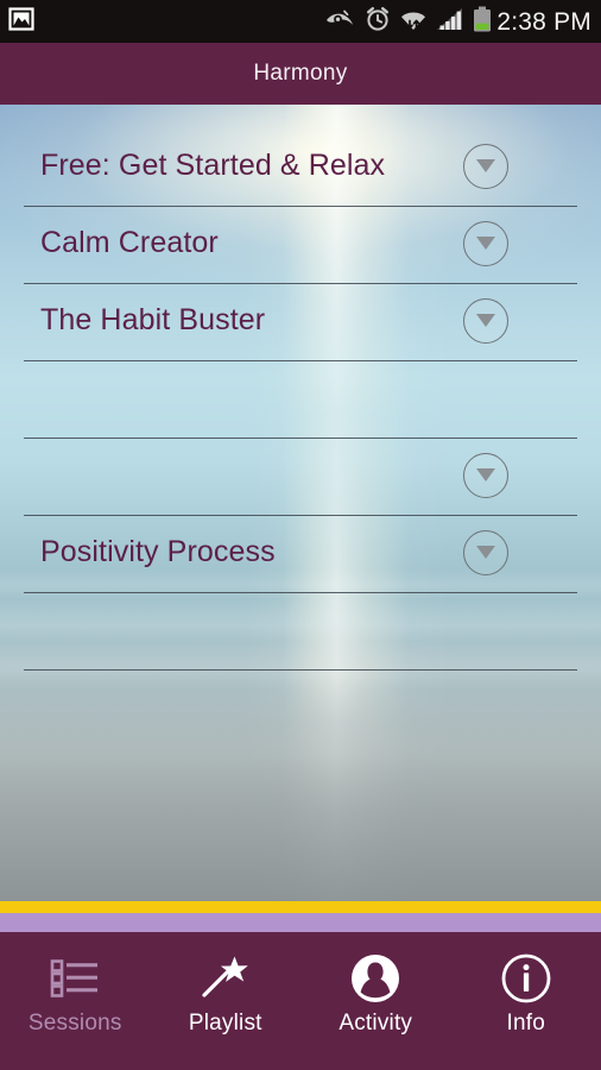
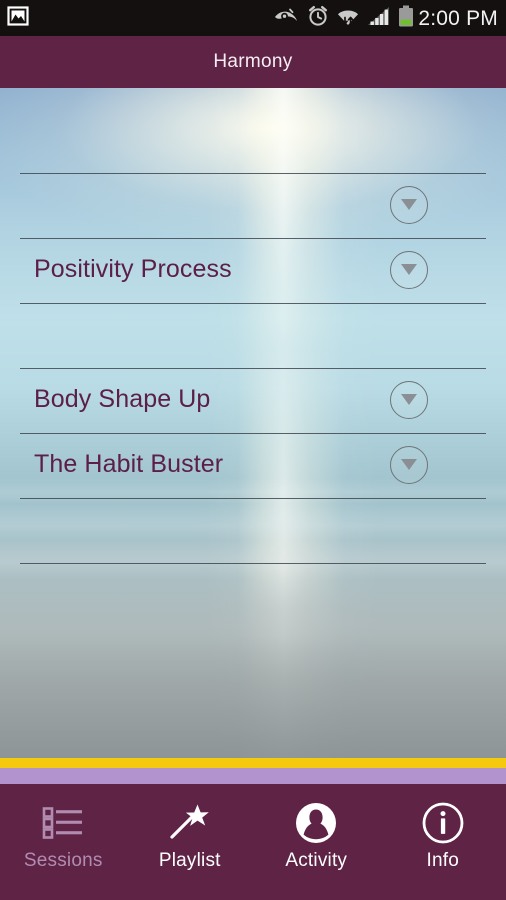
- 2:38 PM
+ 2:00 PM
  Harmony
- Free: Get Started & Relax
- Calm Creator
- The Habit Buster
+ Positivity Process
+ Body Shape Up
- Positivity Process
+ The Habit Buster
  Sessions
  Playlist
  Activity
  Info
